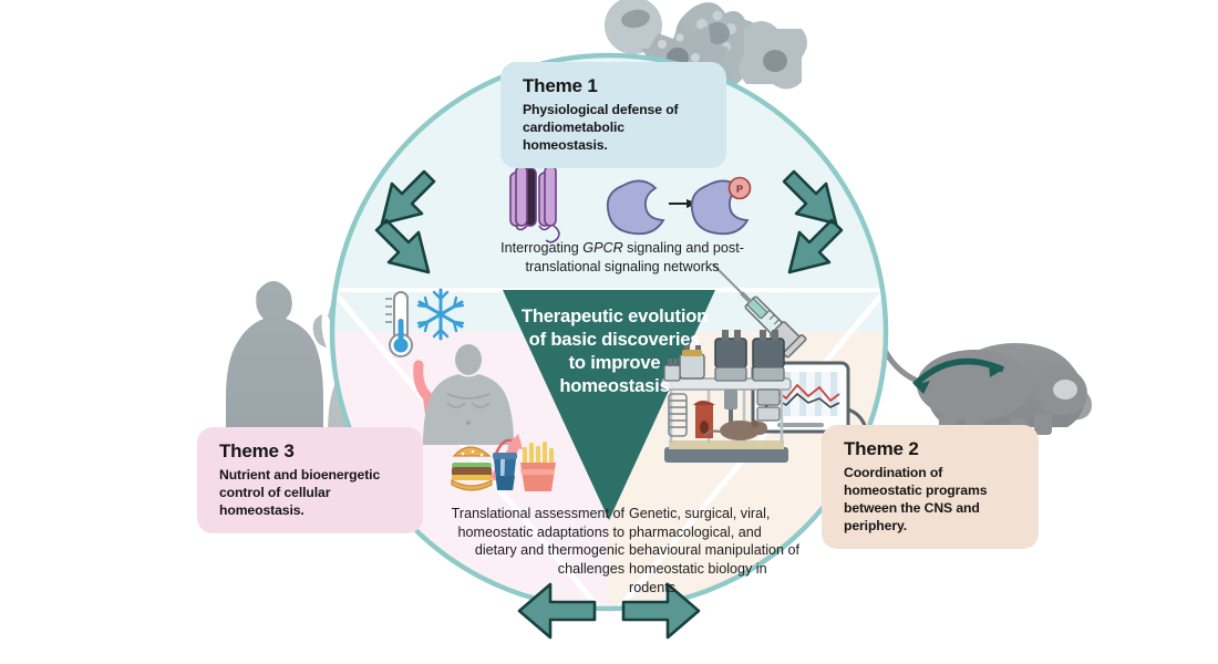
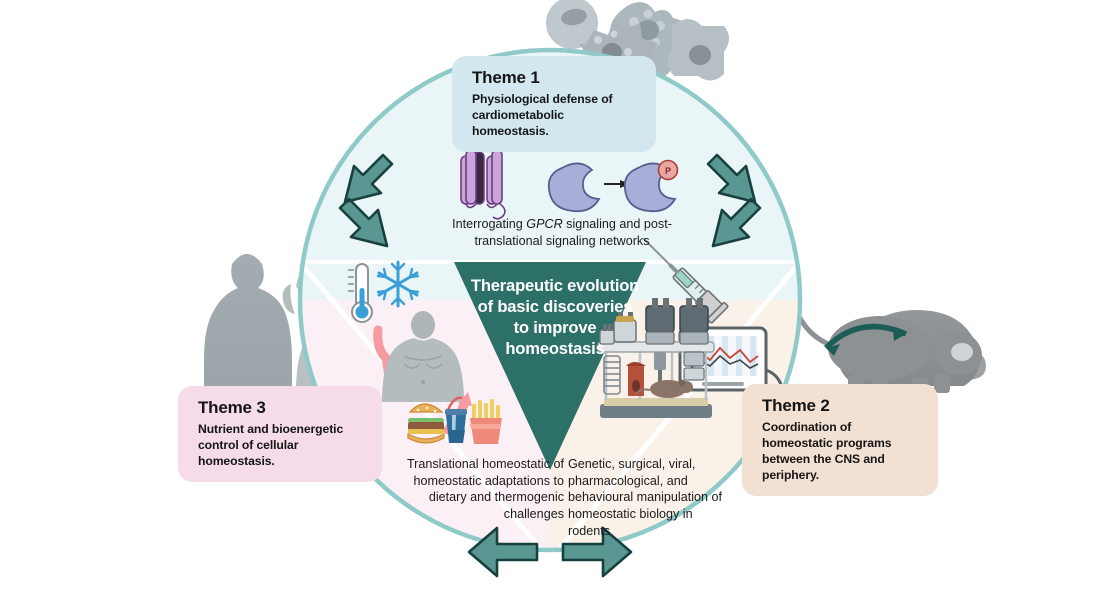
  P
  Therapeutic evolution
  of basic discoveries
  to improve
  homeostasis
  Theme 1
  Physiological defense of cardiometabolic homeostasis.
  Theme 2
  Coordination of homeostatic programs between the CNS and periphery.
  Theme 3
  Nutrient and bioenergetic control of cellular homeostasis.
  Interrogating GPCR signaling and post-translational signaling networks
- Translational assessment of homeostatic adaptations to dietary and thermogenic challenges
+ Translational homeostatic of homeostatic adaptations to dietary and thermogenic challenges
  Genetic, surgical, viral, pharmacological, and behavioural manipulation of homeostatic biology in rodents
